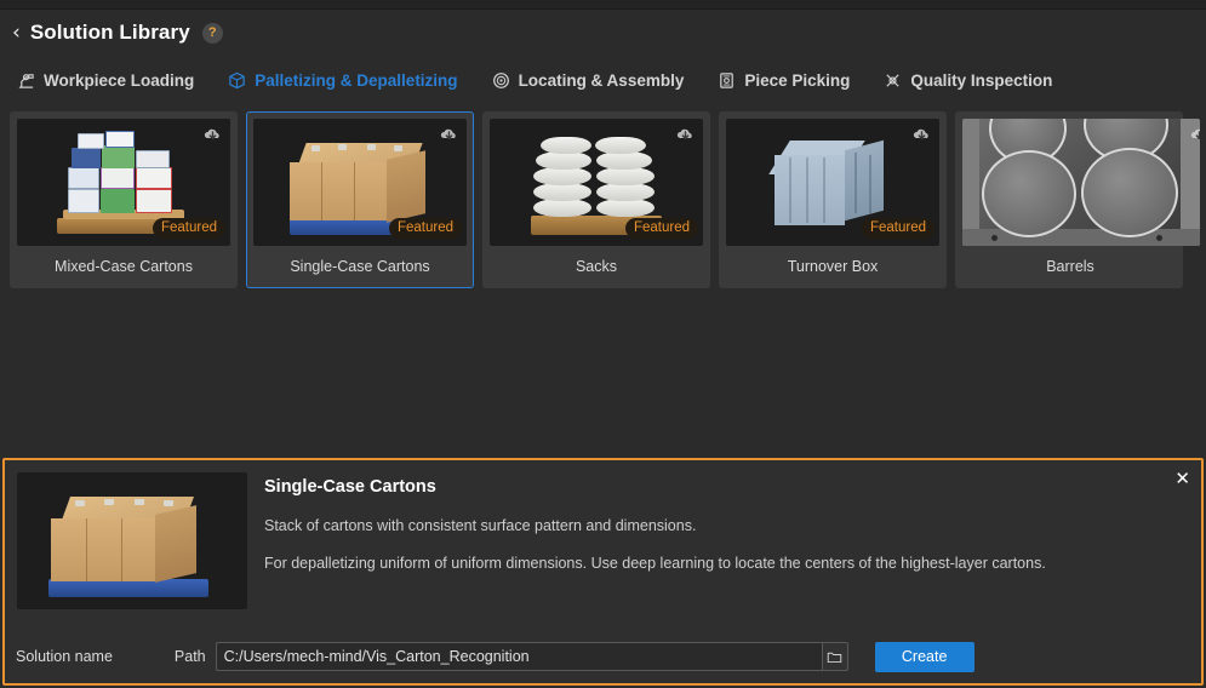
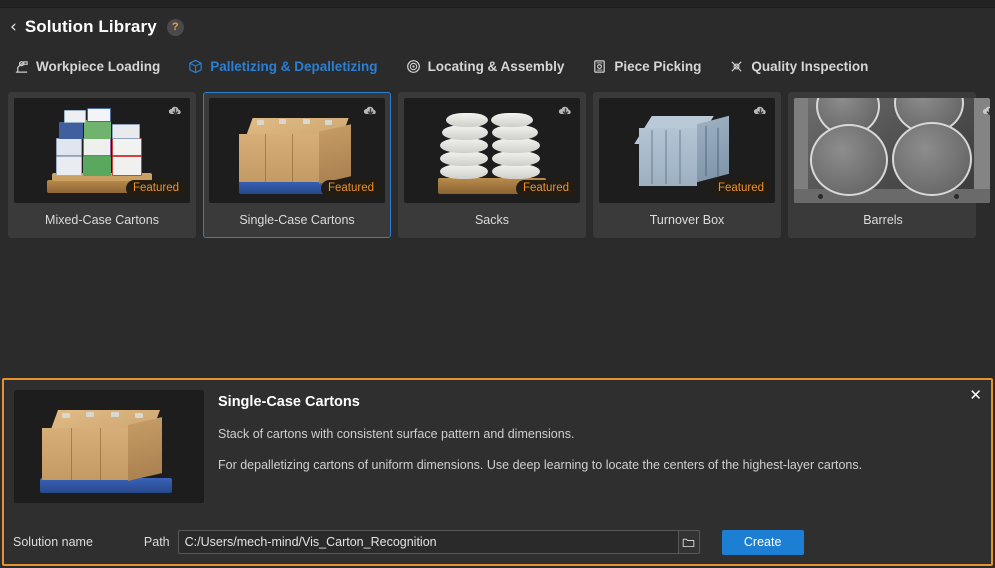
  ‹
  Solution Library
  ?
  Workpiece Loading
  Palletizing & Depalletizing
  Locating & Assembly
  Piece Picking
  Quality Inspection
  Featured
  Mixed-Case Cartons
  Featured
  Single-Case Cartons
  Featured
  Sacks
  Featured
  Turnover Box
  Barrels
  ✕
  Single-Case Cartons
  Stack of cartons with consistent surface pattern and dimensions.
- For depalletizing uniform of uniform dimensions. Use deep learning to locate the centers of the highest-layer cartons.
+ For depalletizing cartons of uniform dimensions. Use deep learning to locate the centers of the highest-layer cartons.
  Solution name
  Path
  C:/Users/mech-mind/Vis_Carton_Recognition
  Create
